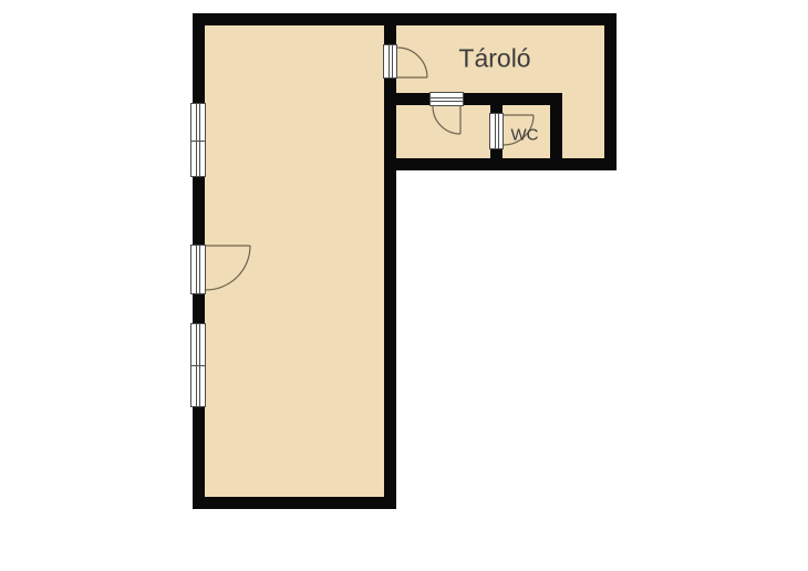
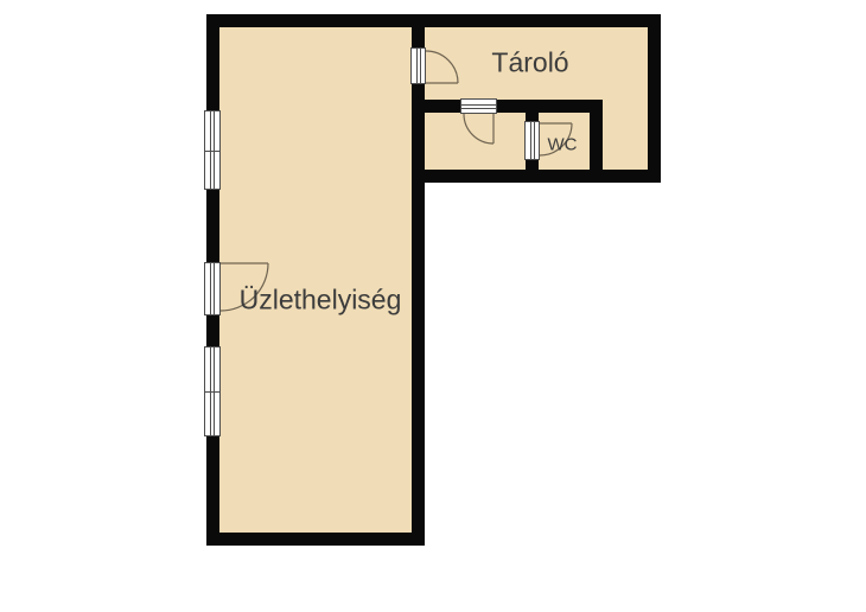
+ Üzlethelyiség
  Tároló
  WC
